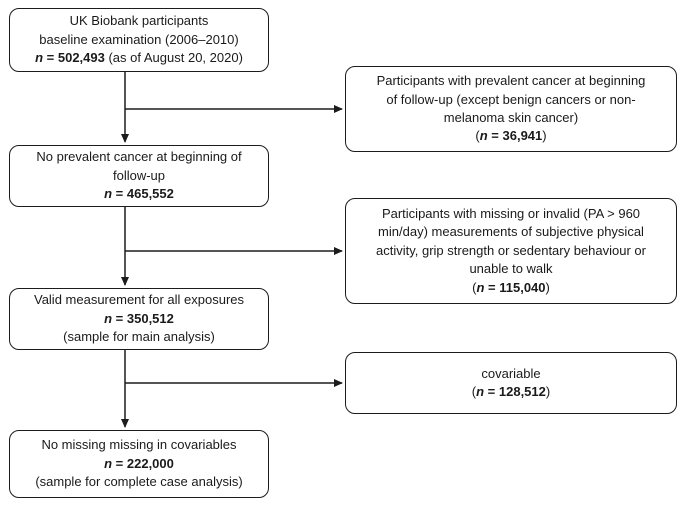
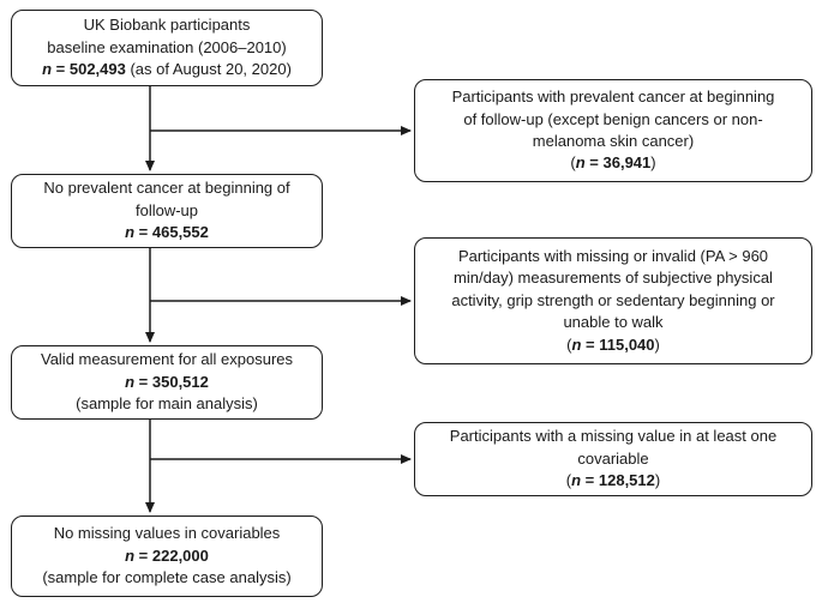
  UK Biobank participants
  baseline examination (2006–2010)
  n = 502,493 (as of August 20, 2020)
  No prevalent cancer at beginning of
  follow-up
  n = 465,552
  Valid measurement for all exposures
  n = 350,512
  (sample for main analysis)
- No missing missing in covariables
+ No missing values in covariables
  n = 222,000
  (sample for complete case analysis)
  Participants with prevalent cancer at beginning
  of follow-up (except benign cancers or non-
  melanoma skin cancer)
  (n = 36,941)
  Participants with missing or invalid (PA > 960
  min/day) measurements of subjective physical
- activity, grip strength or sedentary behaviour or
+ activity, grip strength or sedentary beginning or
  unable to walk
  (n = 115,040)
+ Participants with a missing value in at least one
  covariable
  (n = 128,512)
